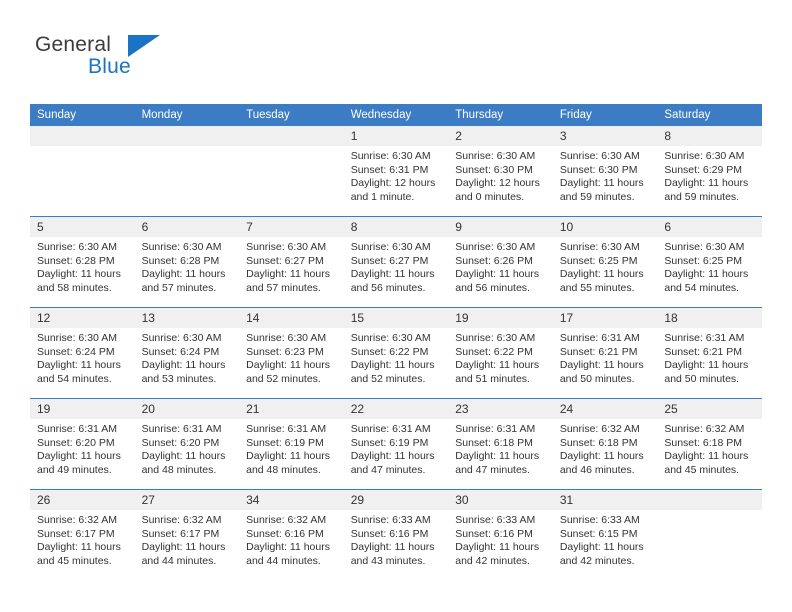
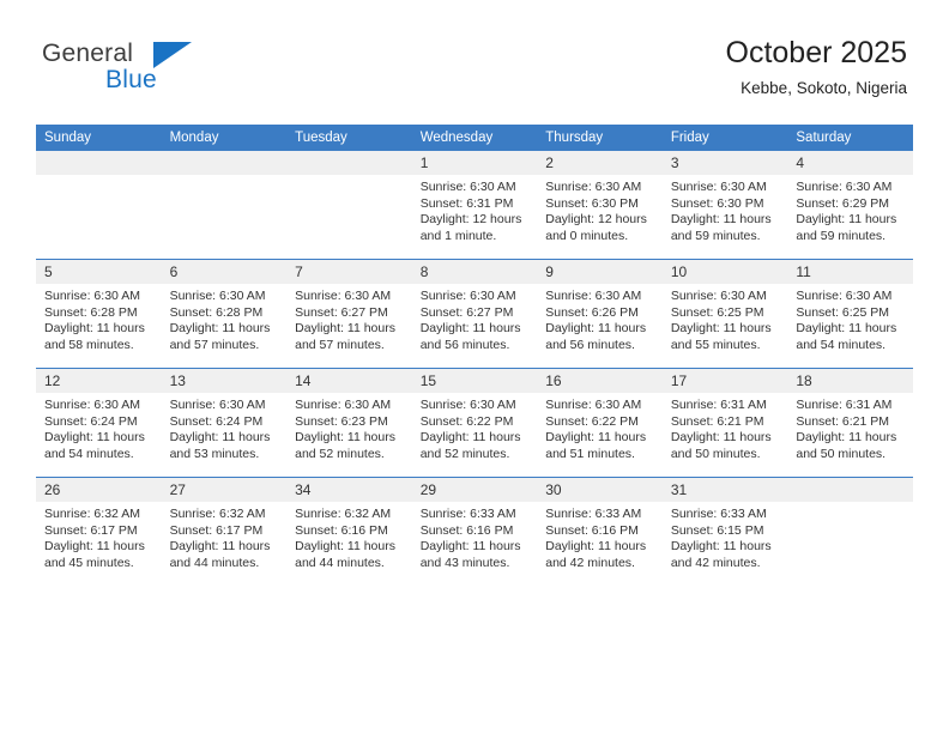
  General
  Blue
+ October 2025
+ Kebbe, Sokoto, Nigeria
  Sunday	Monday	Tuesday	Wednesday	Thursday	Friday	Saturday
- 			1Sunrise: 6:30 AMSunset: 6:31 PMDaylight: 12 hoursand 1 minute.	2Sunrise: 6:30 AMSunset: 6:30 PMDaylight: 12 hoursand 0 minutes.	3Sunrise: 6:30 AMSunset: 6:30 PMDaylight: 11 hoursand 59 minutes.	8Sunrise: 6:30 AMSunset: 6:29 PMDaylight: 11 hoursand 59 minutes.
+ 			1Sunrise: 6:30 AMSunset: 6:31 PMDaylight: 12 hoursand 1 minute.	2Sunrise: 6:30 AMSunset: 6:30 PMDaylight: 12 hoursand 0 minutes.	3Sunrise: 6:30 AMSunset: 6:30 PMDaylight: 11 hoursand 59 minutes.	4Sunrise: 6:30 AMSunset: 6:29 PMDaylight: 11 hoursand 59 minutes.
- 5Sunrise: 6:30 AMSunset: 6:28 PMDaylight: 11 hoursand 58 minutes.	6Sunrise: 6:30 AMSunset: 6:28 PMDaylight: 11 hoursand 57 minutes.	7Sunrise: 6:30 AMSunset: 6:27 PMDaylight: 11 hoursand 57 minutes.	8Sunrise: 6:30 AMSunset: 6:27 PMDaylight: 11 hoursand 56 minutes.	9Sunrise: 6:30 AMSunset: 6:26 PMDaylight: 11 hoursand 56 minutes.	10Sunrise: 6:30 AMSunset: 6:25 PMDaylight: 11 hoursand 55 minutes.	6Sunrise: 6:30 AMSunset: 6:25 PMDaylight: 11 hoursand 54 minutes.
+ 5Sunrise: 6:30 AMSunset: 6:28 PMDaylight: 11 hoursand 58 minutes.	6Sunrise: 6:30 AMSunset: 6:28 PMDaylight: 11 hoursand 57 minutes.	7Sunrise: 6:30 AMSunset: 6:27 PMDaylight: 11 hoursand 57 minutes.	8Sunrise: 6:30 AMSunset: 6:27 PMDaylight: 11 hoursand 56 minutes.	9Sunrise: 6:30 AMSunset: 6:26 PMDaylight: 11 hoursand 56 minutes.	10Sunrise: 6:30 AMSunset: 6:25 PMDaylight: 11 hoursand 55 minutes.	11Sunrise: 6:30 AMSunset: 6:25 PMDaylight: 11 hoursand 54 minutes.
- 12Sunrise: 6:30 AMSunset: 6:24 PMDaylight: 11 hoursand 54 minutes.	13Sunrise: 6:30 AMSunset: 6:24 PMDaylight: 11 hoursand 53 minutes.	14Sunrise: 6:30 AMSunset: 6:23 PMDaylight: 11 hoursand 52 minutes.	15Sunrise: 6:30 AMSunset: 6:22 PMDaylight: 11 hoursand 52 minutes.	19Sunrise: 6:30 AMSunset: 6:22 PMDaylight: 11 hoursand 51 minutes.	17Sunrise: 6:31 AMSunset: 6:21 PMDaylight: 11 hoursand 50 minutes.	18Sunrise: 6:31 AMSunset: 6:21 PMDaylight: 11 hoursand 50 minutes.
+ 12Sunrise: 6:30 AMSunset: 6:24 PMDaylight: 11 hoursand 54 minutes.	13Sunrise: 6:30 AMSunset: 6:24 PMDaylight: 11 hoursand 53 minutes.	14Sunrise: 6:30 AMSunset: 6:23 PMDaylight: 11 hoursand 52 minutes.	15Sunrise: 6:30 AMSunset: 6:22 PMDaylight: 11 hoursand 52 minutes.	16Sunrise: 6:30 AMSunset: 6:22 PMDaylight: 11 hoursand 51 minutes.	17Sunrise: 6:31 AMSunset: 6:21 PMDaylight: 11 hoursand 50 minutes.	18Sunrise: 6:31 AMSunset: 6:21 PMDaylight: 11 hoursand 50 minutes.
- 19Sunrise: 6:31 AMSunset: 6:20 PMDaylight: 11 hoursand 49 minutes.	20Sunrise: 6:31 AMSunset: 6:20 PMDaylight: 11 hoursand 48 minutes.	21Sunrise: 6:31 AMSunset: 6:19 PMDaylight: 11 hoursand 48 minutes.	22Sunrise: 6:31 AMSunset: 6:19 PMDaylight: 11 hoursand 47 minutes.	23Sunrise: 6:31 AMSunset: 6:18 PMDaylight: 11 hoursand 47 minutes.	24Sunrise: 6:32 AMSunset: 6:18 PMDaylight: 11 hoursand 46 minutes.	25Sunrise: 6:32 AMSunset: 6:18 PMDaylight: 11 hoursand 45 minutes.
  26Sunrise: 6:32 AMSunset: 6:17 PMDaylight: 11 hoursand 45 minutes.	27Sunrise: 6:32 AMSunset: 6:17 PMDaylight: 11 hoursand 44 minutes.	34Sunrise: 6:32 AMSunset: 6:16 PMDaylight: 11 hoursand 44 minutes.	29Sunrise: 6:33 AMSunset: 6:16 PMDaylight: 11 hoursand 43 minutes.	30Sunrise: 6:33 AMSunset: 6:16 PMDaylight: 11 hoursand 42 minutes.	31Sunrise: 6:33 AMSunset: 6:15 PMDaylight: 11 hoursand 42 minutes.
